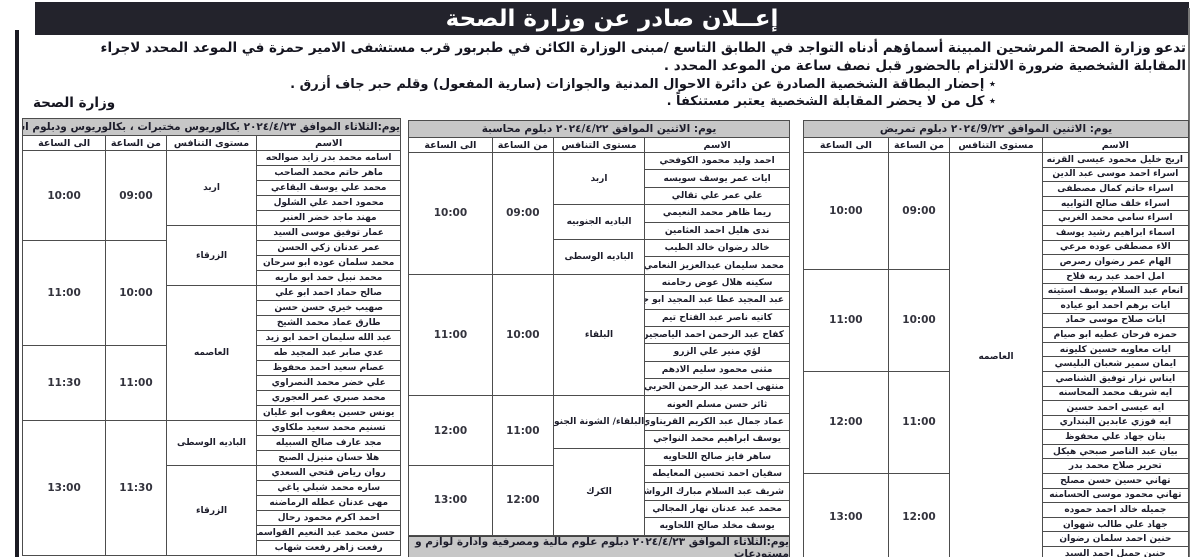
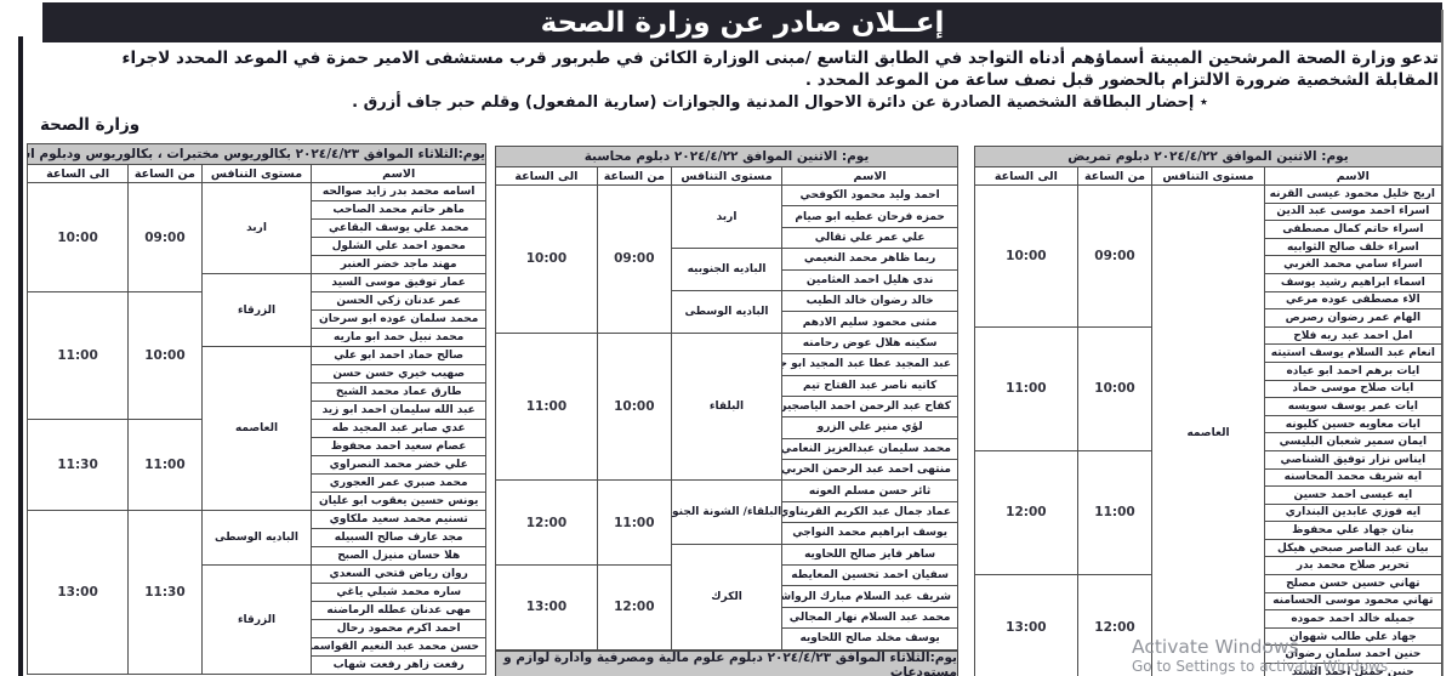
  إعــلان صادر عن وزارة الصحة
  تدعو وزارة الصحة المرشحين المبينة أسماؤهم أدناه التواجد في الطابق التاسع /مبنى الوزارة الكائن في طبربور قرب مستشفى الامير حمزة في الموعد المحدد لاجراء المقابلة الشخصية ضرورة الالتزام بالحضور قبل نصف ساعة من الموعد المحدد .
  ٭ إحضار البطاقة الشخصية الصادرة عن دائرة الاحوال المدنية والجوازات (سارية المفعول) وقلم حبر جاف أزرق .
- ٭ كل من لا يحضر المقابلة الشخصية يعتبر مستنكفاً .
  وزارة الصحة
  يوم:الثلاثاء الموافق ٢٠٢٤/٤/٢٣ بكالوريوس مختبرات ، بكالوريوس ودبلوم ا
  الاسم	مستوى التنافس	من الساعة	الى الساعة
  اسامه محمد بدر زايد صوالحه	اربد	09:00	10:00
  ماهر حاتم محمد الصاحب
  محمد علي يوسف البقاعي
  محمود احمد علي الشلول
  مهند ماجد خضر العنبر
  عمار توفيق موسى السيد	الزرقاء
  عمر عدنان زكي الحسن	10:00	11:00
  محمد سلمان عوده ابو سرحان
  محمد نبيل حمد ابو ماريه
  صالح حماد احمد ابو علي	العاصمه
  صهيب خيري حسن حسن
  طارق عماد محمد الشيخ
  عبد الله سليمان احمد ابو زيد
  عدي صابر عبد المجيد طه	11:00	11:30
  عصام سعيد احمد محفوظ
  علي خضر محمد النصراوي
  محمد صبري عمر العجوري
  يونس حسين يعقوب ابو عليان
  تسنيم محمد سعيد ملكاوي	الباديه الوسطى	11:30	13:00
  مجد عارف صالح السبيله
  هلا حسان منيزل الصبح
  روان رياض فتحي السعدي	الزرقاء
  ساره محمد شبلي ياغي
  مهى عدنان عطله الرماضنه
  احمد اكرم محمود رحال
  حسن محمد عبد النعيم القواسم
  رفعت زاهر رفعت شهاب
  يوم: الاثنين الموافق ٢٠٢٤/٤/٢٢ دبلوم محاسبة
  الاسم	مستوى التنافس	من الساعة	الى الساعة
  احمد وليد محمود الكوفحي	اربد	09:00	10:00
- ايات عمر يوسف سويسه
+ حمزه فرحان عطيه ابو صيام
  علي عمر علي تقالي
  ريما ظاهر محمد النعيمي	الباديه الجنوبيه
  ندى هليل احمد العثامين
  خالد رضوان خالد الطيب	الباديه الوسطى
- محمد سليمان عبدالعزيز النعامي
+ مثنى محمود سليم الادهم
  سكينه هلال عوض رحامنه	البلقاء	10:00	11:00
  عبد المجيد عطا عبد المجيد ابو ج
  كاتيه ناصر عبد الفتاح تيم
  كفاح عبد الرحمن احمد الياصجين
  لؤي منير علي الزرو
- مثنى محمود سليم الادهم
+ محمد سليمان عبدالعزيز النعامي
  منتهى احمد عبد الرحمن الحربي
  ثائر حسن مسلم العونه	البلقاء/ الشونة الجنوب	11:00	12:00
  عماد جمال عبد الكريم القريناوي
  يوسف ابراهيم محمد النواجي
  ساهر فايز صالح اللحاويه	الكرك
  سفيان احمد تحسين المعايطه	12:00	13:00
  شريف عبد السلام مبارك الرواش
- محمد عبد عدنان نهار المجالي
+ محمد عبد السلام نهار المجالي
  يوسف مخلد صالح اللحاويه
- يوم: الاثنين الموافق ٢٠٢٤/9/٢٢ دبلوم تمريض
+ يوم: الاثنين الموافق ٢٠٢٤/٤/٢٢ دبلوم تمريض
  الاسم	مستوى التنافس	من الساعة	الى الساعة
  اريج خليل محمود عيسى القرنه	العاصمه	09:00	10:00
  اسراء احمد موسى عبد الدين
  اسراء حاتم كمال مصطفى
  اسراء خلف صالح الثوابيه
  اسراء سامي محمد الغربي
  اسماء ابراهيم رشيد يوسف
  الاء مصطفى عوده مرعي
  الهام عمر رضوان رصرص
  امل احمد عبد ربه فلاح	10:00	11:00
  انعام عبد السلام يوسف استيته
  ايات برهم احمد ابو عياده
  ايات صلاح موسى حماد
- حمزه فرحان عطيه ابو صيام
+ ايات عمر يوسف سويسه
  ايات معاويه حسين كليونه
  ايمان سمير شعبان البليسي
  ايناس نزار توفيق الشناصي	11:00	12:00
  ايه شريف محمد المحاسنه
  ايه عيسى احمد حسين
  ايه فوزي عابدين البنداري
  بنان جهاد علي محفوظ
  بيان عبد الناصر صبحي هيكل
  تحرير صلاح محمد بدر
  تهاني حسين حسن مصلح	12:00	13:00
  تهاني محمود موسى الحسامنه
  جميله خالد احمد حموده
  جهاد علي طالب شهوان
  حنين احمد سلمان رضوان
  حنين جميل احمد السيد
  يوم:الثلاثاء الموافق ٢٠٢٤/٤/٢٣ دبلوم علوم مالية ومصرفية وادارة لوازم و مستودعات
+ Activate Windows
+ Go to Settings to activate Windows
